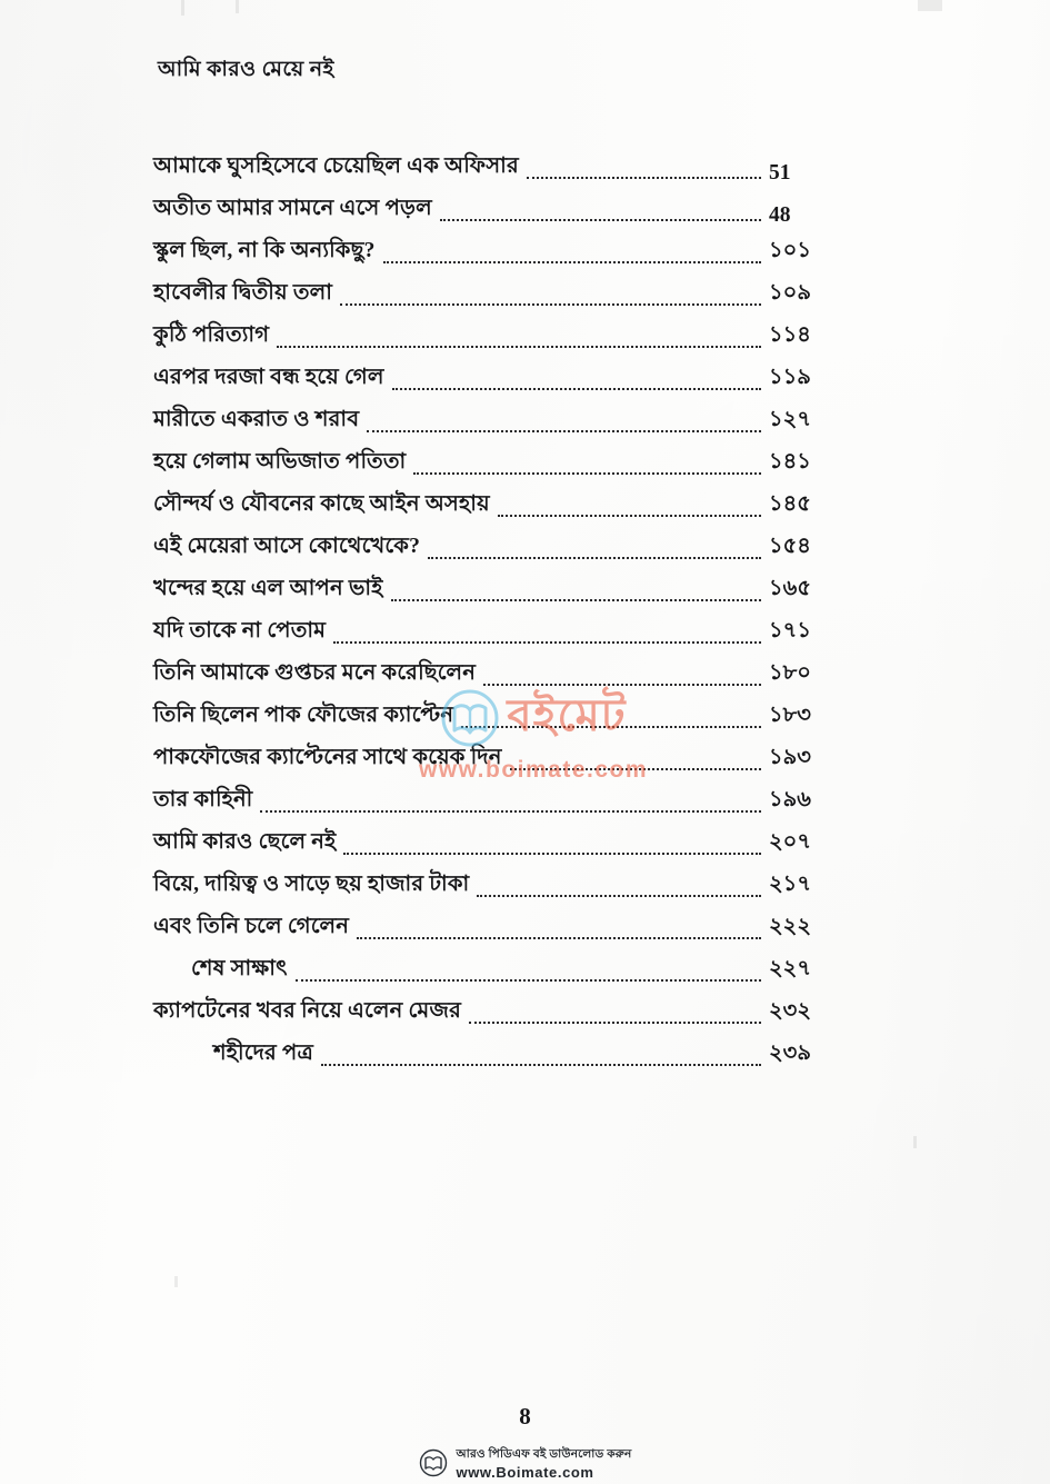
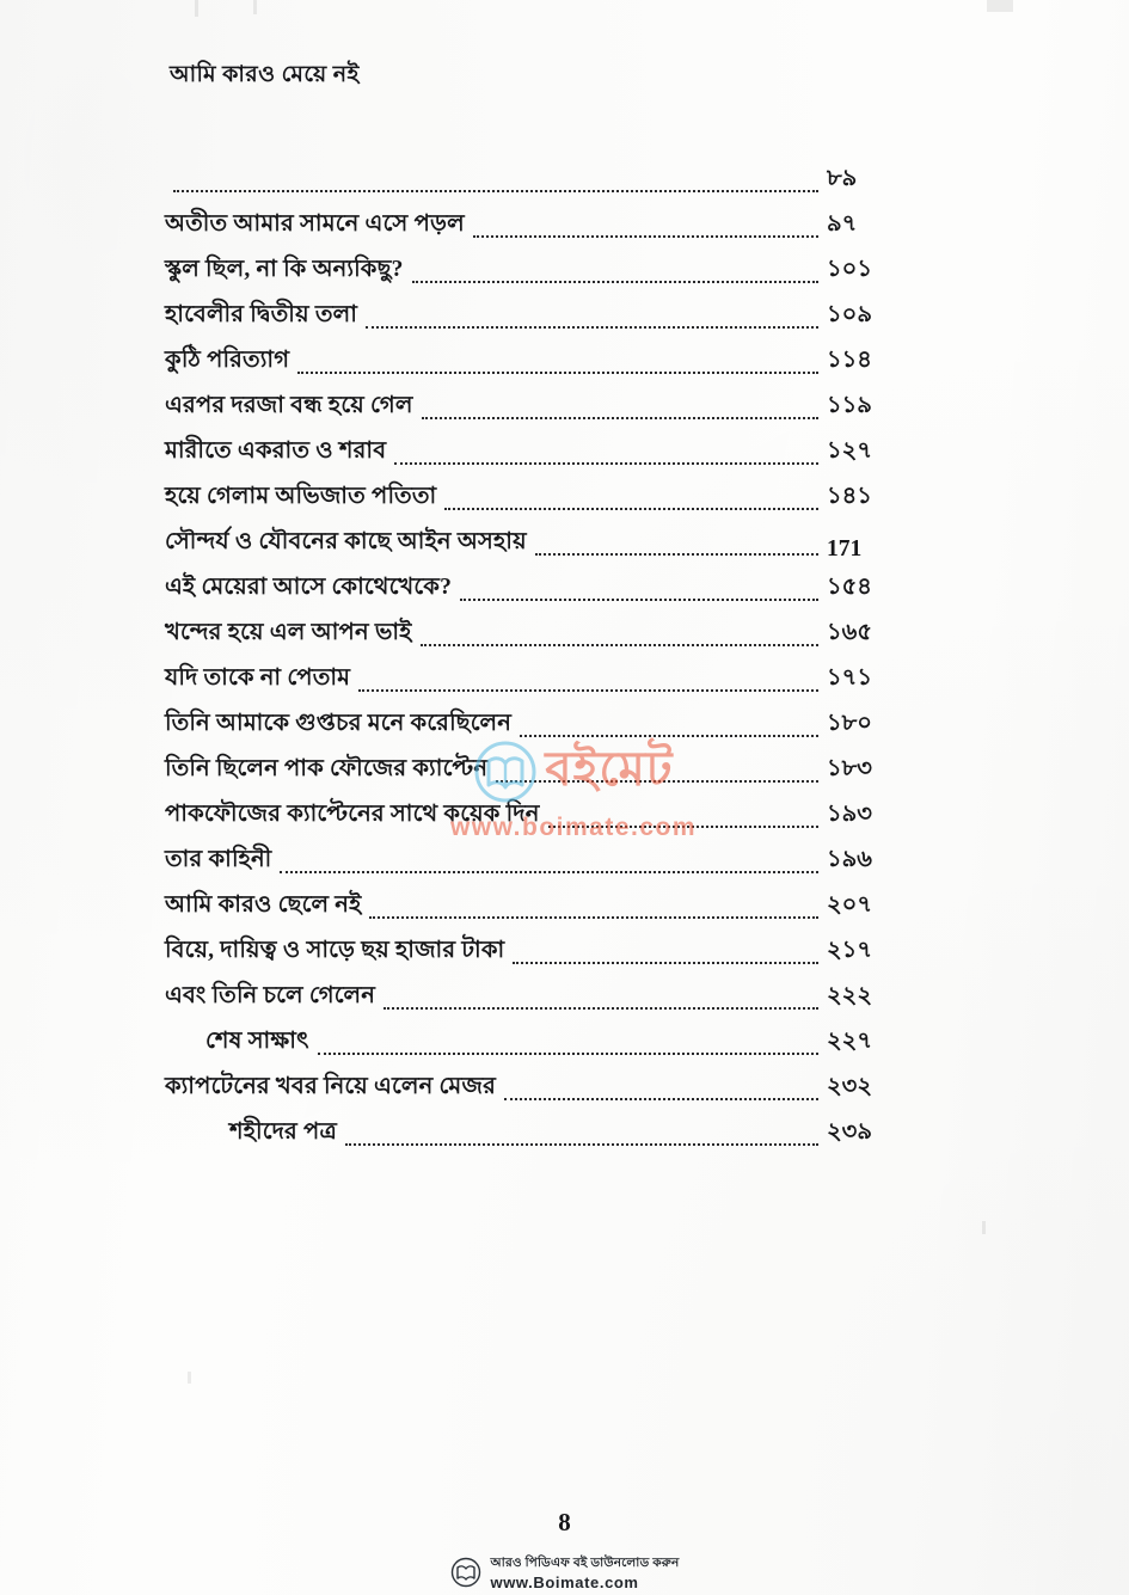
  আমি কারও মেয়ে নই
- আমাকে ঘুসহিসেবে চেয়েছিল এক অফিসার
- 51
+ ৮৯
  অতীত আমার সামনে এসে পড়ল
- 48
+ ৯৭
  স্কুল ছিল, না কি অন্যকিছু?
  ১০১
  হাবেলীর দ্বিতীয় তলা
  ১০৯
  কুঠি পরিত্যাগ
  ১১৪
  এরপর দরজা বন্ধ হয়ে গেল
  ১১৯
  মারীতে একরাত ও শরাব
  ১২৭
  হয়ে গেলাম অভিজাত পতিতা
  ১৪১
  সৌন্দর্য ও যৌবনের কাছে আইন অসহায়
- ১৪৫
+ 171
  এই মেয়েরা আসে কোথেখেকে?
  ১৫৪
  খন্দের হয়ে এল আপন ভাই
  ১৬৫
  যদি তাকে না পেতাম
  ১৭১
  তিনি আমাকে গুপ্তচর মনে করেছিলেন
  ১৮০
  তিনি ছিলেন পাক ফৌজের ক্যাপ্টেন
  ১৮৩
  পাকফৌজের ক্যাপ্টেনের সাথে কয়েক দিন
  ১৯৩
  তার কাহিনী
  ১৯৬
  আমি কারও ছেলে নই
  ২০৭
  বিয়ে, দায়িত্ব ও সাড়ে ছয় হাজার টাকা
  ২১৭
  এবং তিনি চলে গেলেন
  ২২২
  শেষ সাক্ষাৎ
  ২২৭
  ক্যাপটেনের খবর নিয়ে এলেন মেজর
  ২৩২
  শহীদের পত্র
  ২৩৯
  বইমেট
  www.boimate.com
  8
  আরও পিডিএফ বই ডাউনলোড করুন
  www.Boimate.com
